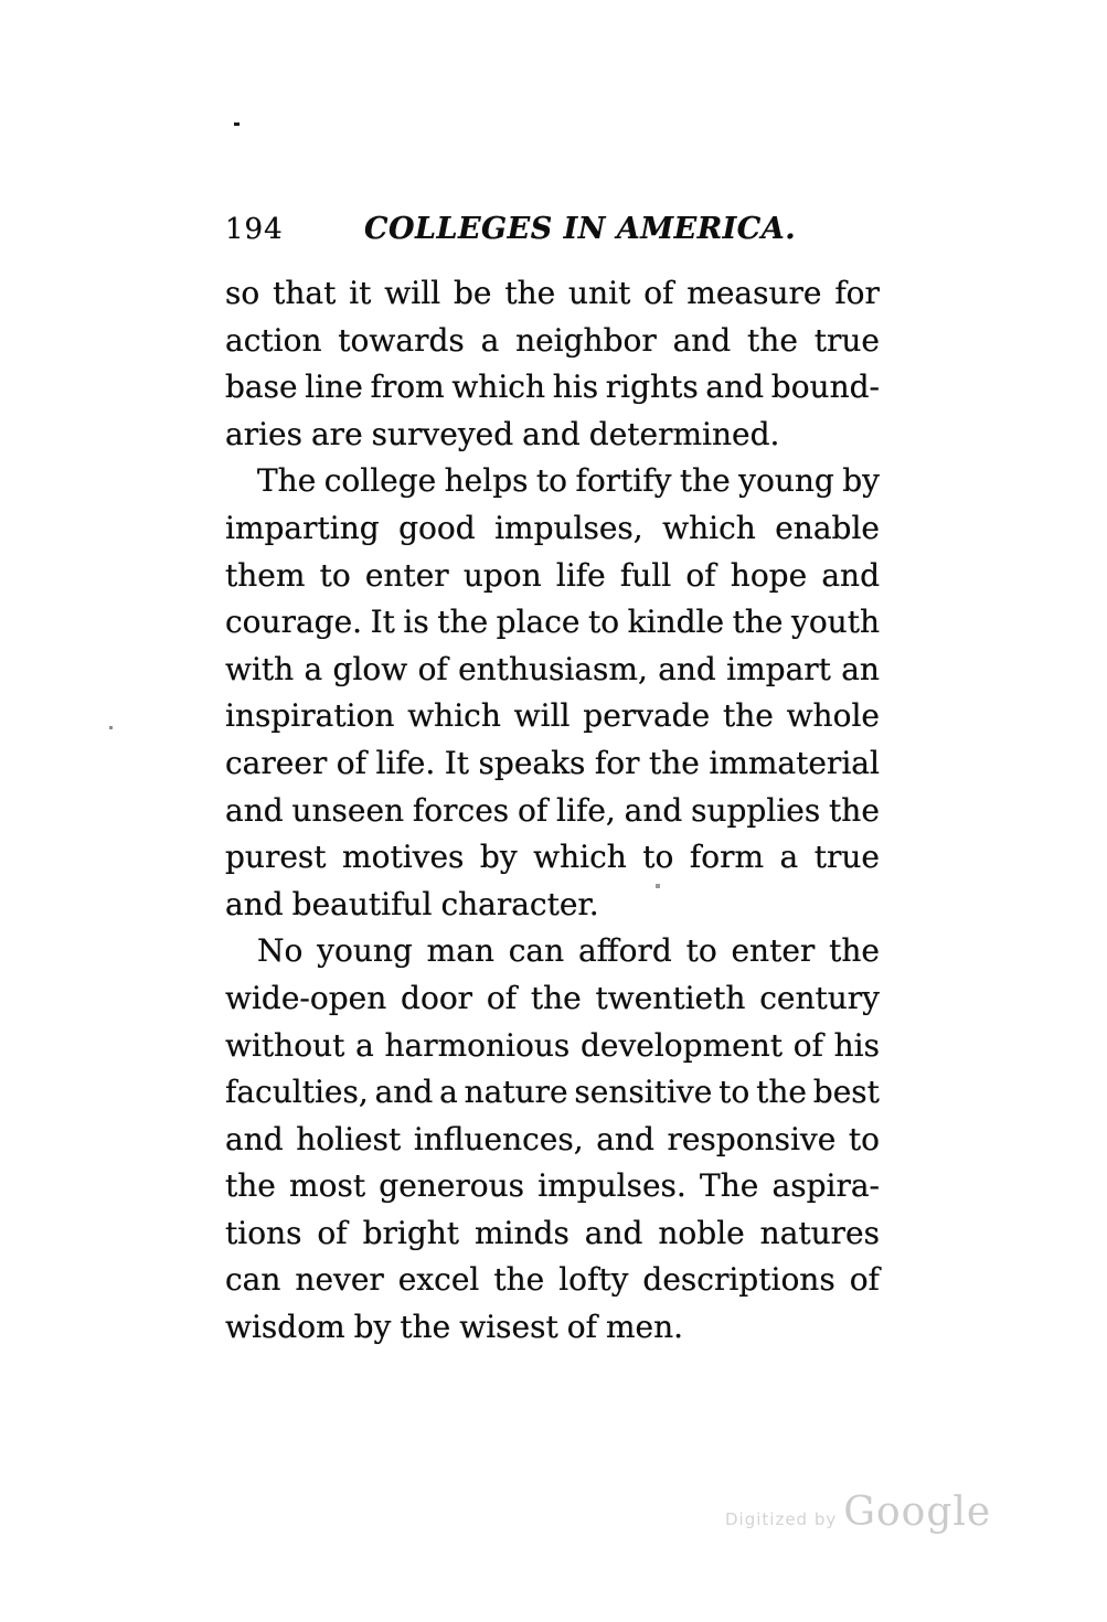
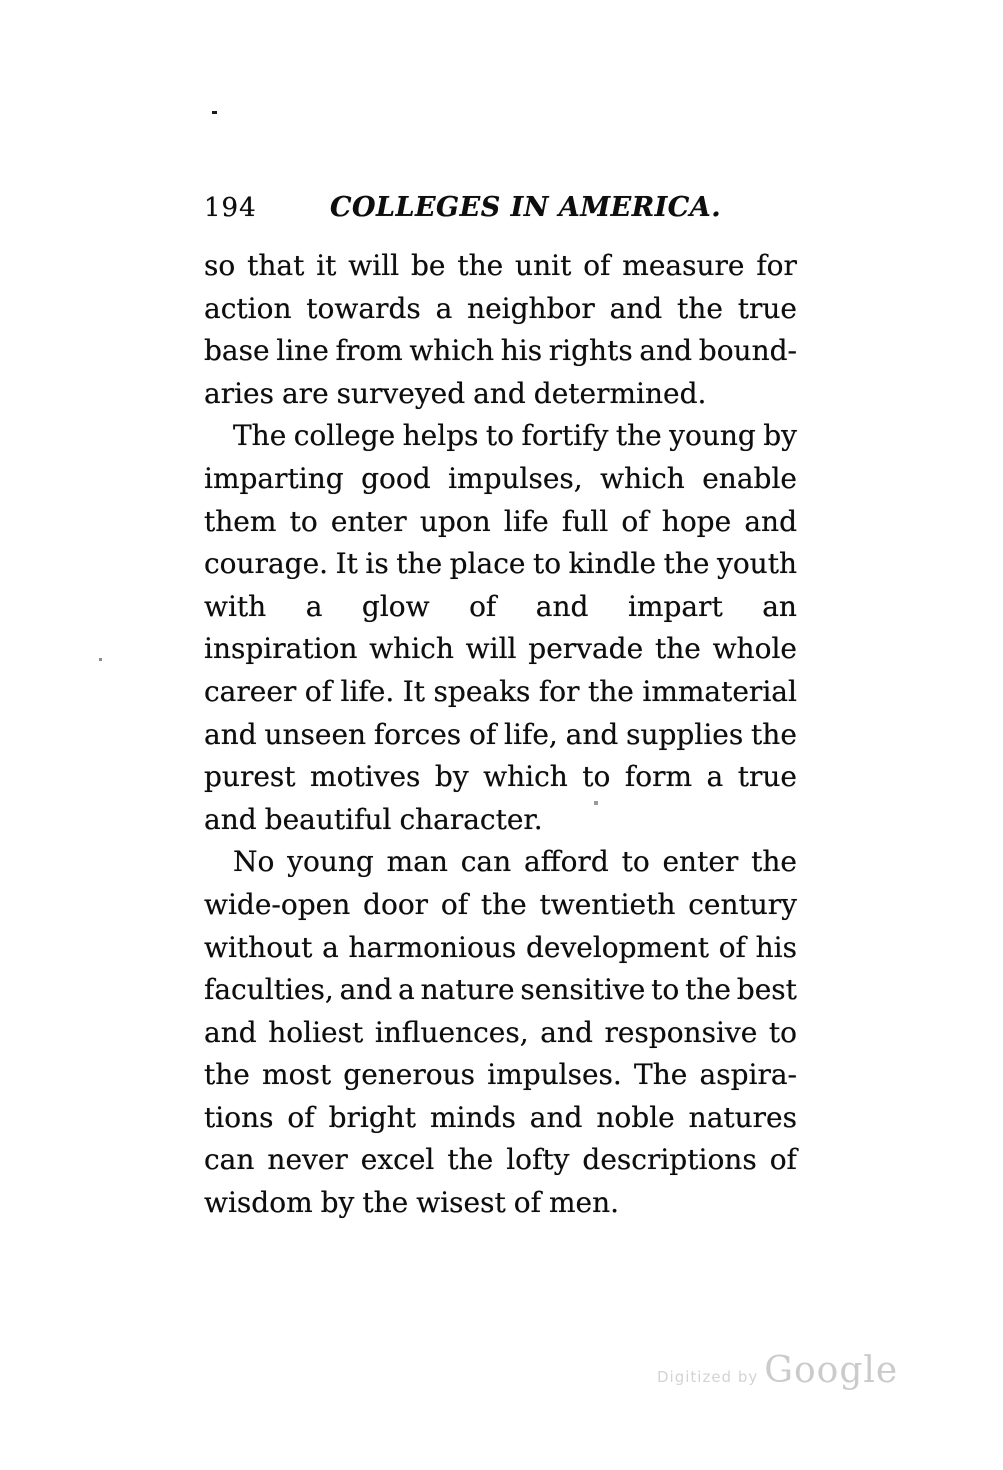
  194
  COLLEGES IN AMERICA.
  so
  that
  it
  will
  be
  the
  unit
  of
  measure
  for
  action
  towards
  a
  neighbor
  and
  the
  true
  base
  line
  from
  which
  his
  rights
  and
  bound-
  aries
  are
  surveyed
  and
  determined.
  The
  college
  helps
  to
  fortify
  the
  young
  by
  imparting
  good
  impulses,
  which
  enable
  them
  to
  enter
  upon
  life
  full
  of
  hope
  and
  courage.
  It
  is
  the
  place
  to
  kindle
  the
  youth
  with
  a
  glow
  of
- enthusiasm,
  and
  impart
  an
  inspiration
  which
  will
  pervade
  the
  whole
  career
  of
  life.
  It
  speaks
  for
  the
  immaterial
  and
  unseen
  forces
  of
  life,
  and
  supplies
  the
  purest
  motives
  by
  which
  to
  form
  a
  true
  and
  beautiful
  character.
  No
  young
  man
  can
  afford
  to
  enter
  the
  wide-open
  door
  of
  the
  twentieth
  century
  without
  a
  harmonious
  development
  of
  his
  faculties,
  and
  a
  nature
  sensitive
  to
  the
  best
  and
  holiest
  influences,
  and
  responsive
  to
  the
  most
  generous
  impulses.
  The
  aspira-
  tions
  of
  bright
  minds
  and
  noble
  natures
  can
  never
  excel
  the
  lofty
  descriptions
  of
  wisdom
  by
  the
  wisest
  of
  men.
  Digitized by
  Google
